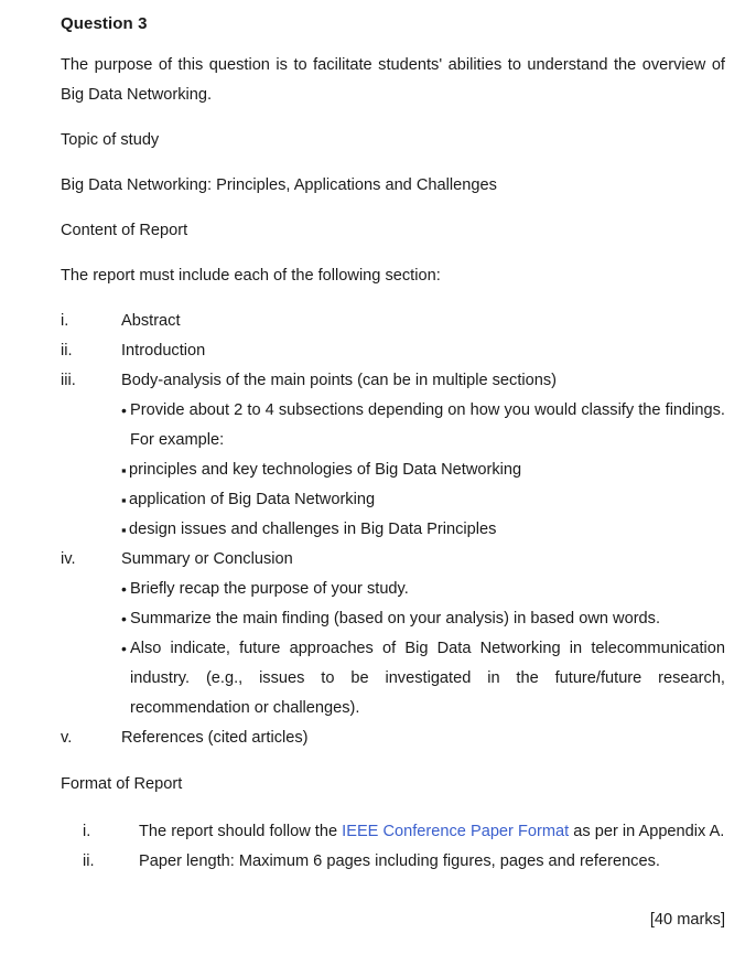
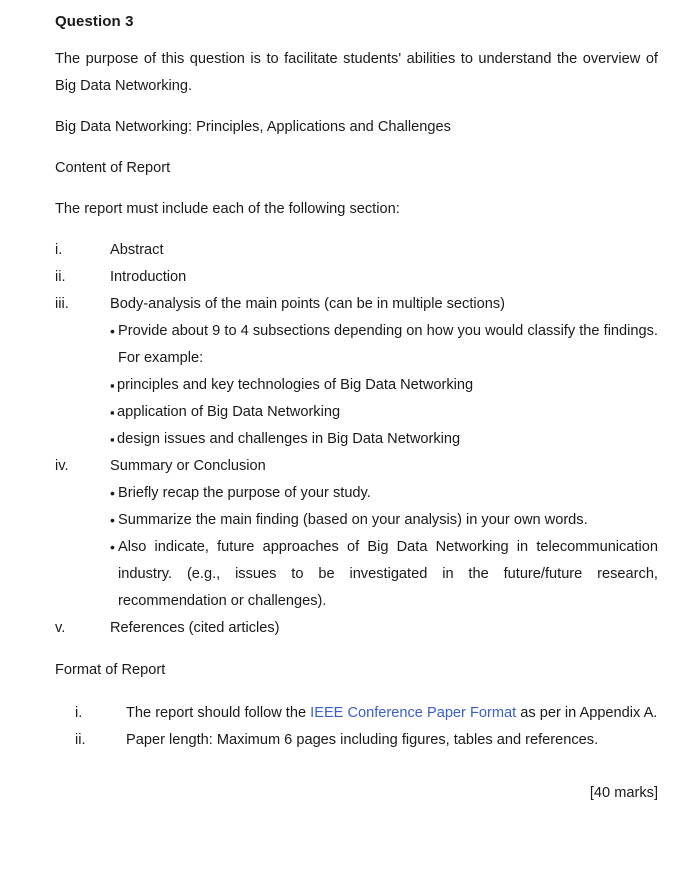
  Question 3
  The purpose of this question is to facilitate students' abilities to understand the overview of Big Data Networking.
- Topic of study
  Big Data Networking: Principles, Applications and Challenges
  Content of Report
  The report must include each of the following section:
  i.
  Abstract
  ii.
  Introduction
  iii.
  Body-analysis of the main points (can be in multiple sections)
  •
- Provide about 2 to 4 subsections depending on how you would classify the findings. For example:
+ Provide about 9 to 4 subsections depending on how you would classify the findings. For example:
  ▪
  principles and key technologies of Big Data Networking
  ▪
  application of Big Data Networking
  ▪
- design issues and challenges in Big Data Principles
+ design issues and challenges in Big Data Networking
  iv.
  Summary or Conclusion
  •
  Briefly recap the purpose of your study.
  •
- Summarize the main finding (based on your analysis) in based own words.
+ Summarize the main finding (based on your analysis) in your own words.
  •
  Also indicate, future approaches of Big Data Networking in telecommunication industry. (e.g., issues to be investigated in the future/future research, recommendation or challenges).
  v.
  References (cited articles)
  Format of Report
  i.
  The report should follow the IEEE Conference Paper Format as per in Appendix A.
  ii.
- Paper length: Maximum 6 pages including figures, pages and references.
+ Paper length: Maximum 6 pages including figures, tables and references.
  [40 marks]
